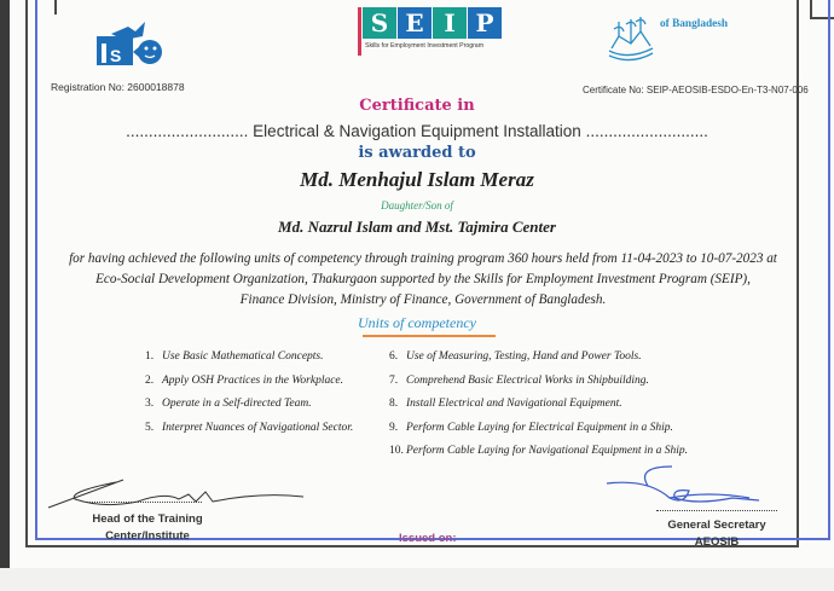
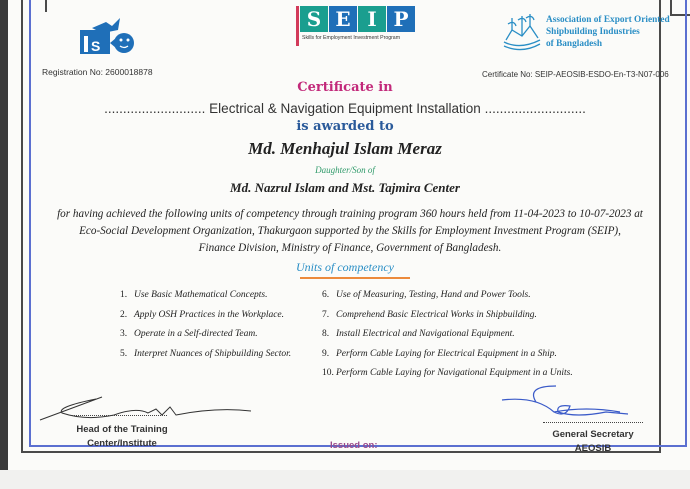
  S
  S
  E
  I
  P
+ Association of Export Oriented
+ Shipbuilding Industries
  of Bangladesh
  Registration No: 2600018878
  Certificate No: SEIP-AEOSIB-ESDO-En-T3-N07-006
  Certificate in
  ........................... Electrical & Navigation Equipment Installation ...........................
  is awarded to
  Md. Menhajul Islam Meraz
  Daughter/Son of
  Md. Nazrul Islam and Mst. Tajmira Center
  for having achieved the following units of competency through training program 360 hours held from 11-04-2023 to 10-07-2023 at
  Eco-Social Development Organization, Thakurgaon supported by the Skills for Employment Investment Program (SEIP),
  Finance Division, Ministry of Finance, Government of Bangladesh.
  Units of competency
  1. Use Basic Mathematical Concepts.
  2. Apply OSH Practices in the Workplace.
  3. Operate in a Self-directed Team.
- 5. Interpret Nuances of Navigational Sector.
+ 5. Interpret Nuances of Shipbuilding Sector.
  6. Use of Measuring, Testing, Hand and Power Tools.
  7. Comprehend Basic Electrical Works in Shipbuilding.
  8. Install Electrical and Navigational Equipment.
  9. Perform Cable Laying for Electrical Equipment in a Ship.
- 10. Perform Cable Laying for Navigational Equipment in a Ship.
+ 10. Perform Cable Laying for Navigational Equipment in a Units.
  Head of the Training
  Center/Institute
  Issued on:
  General Secretary
  AEOSIB
